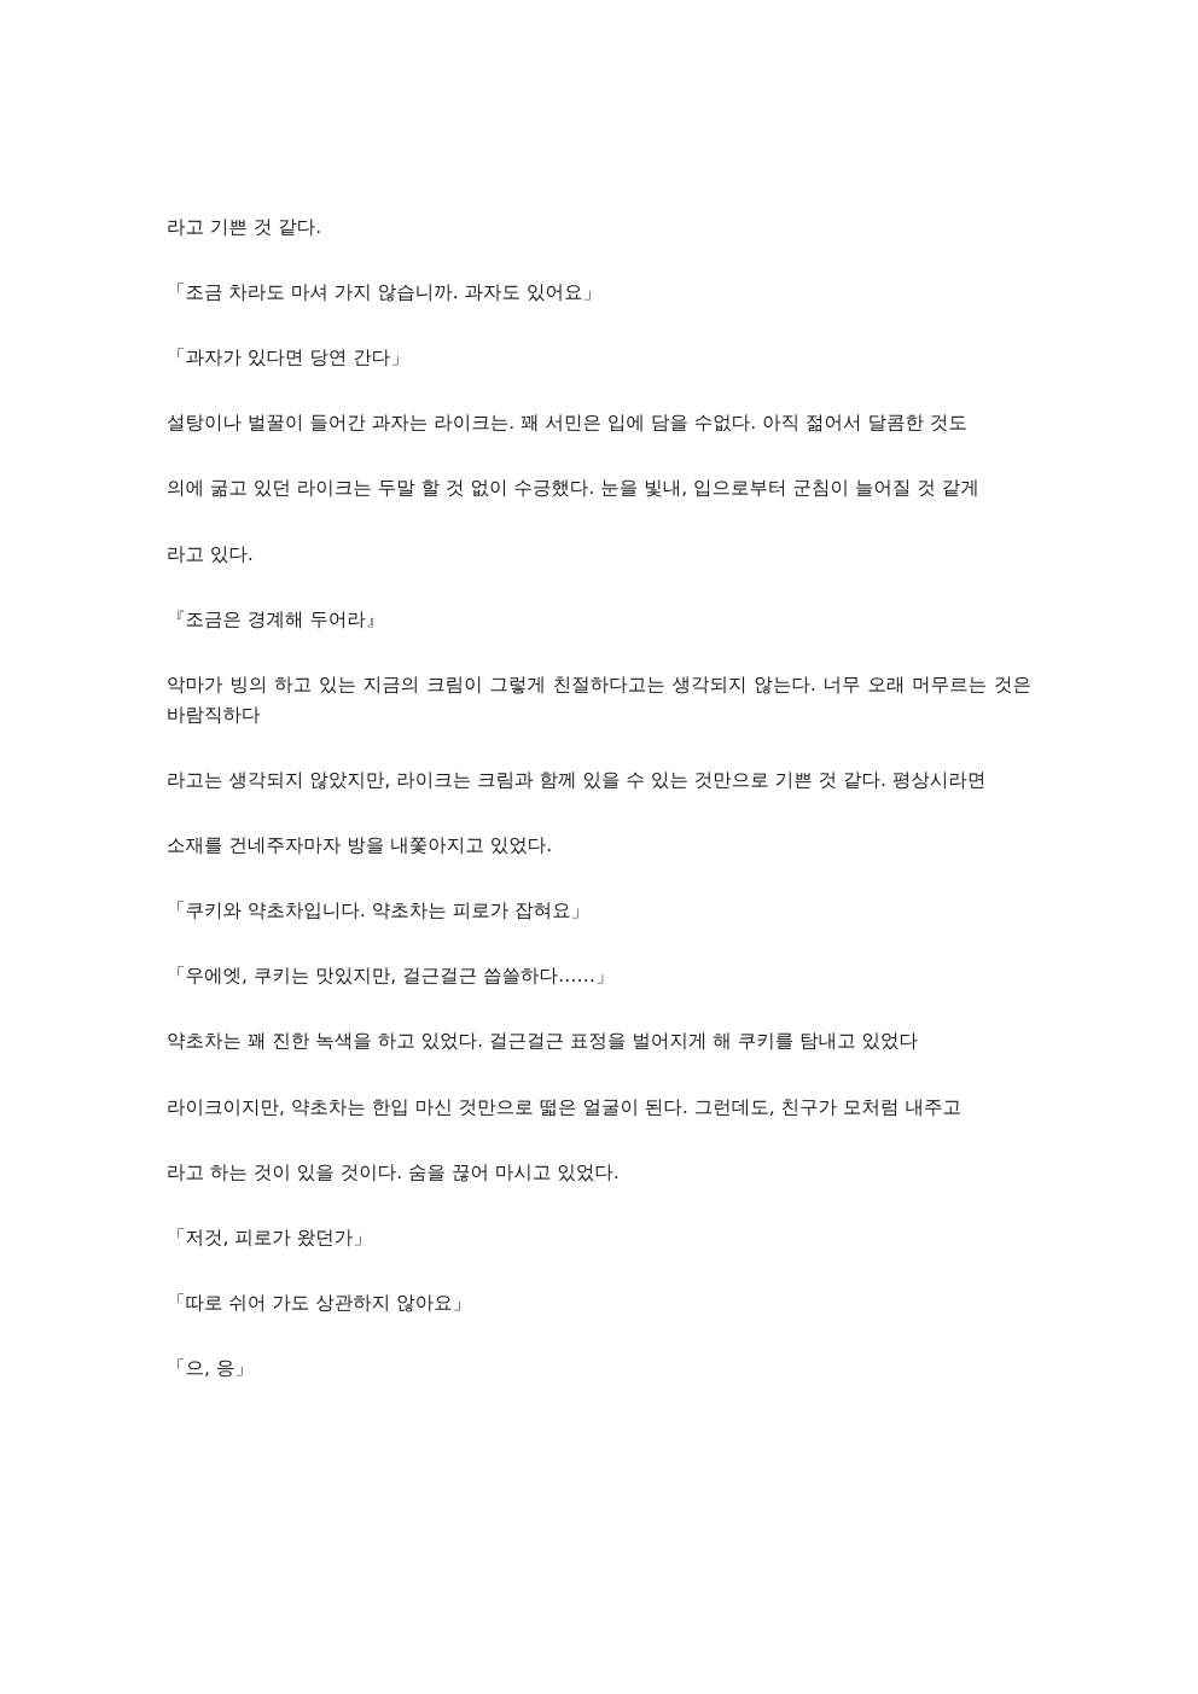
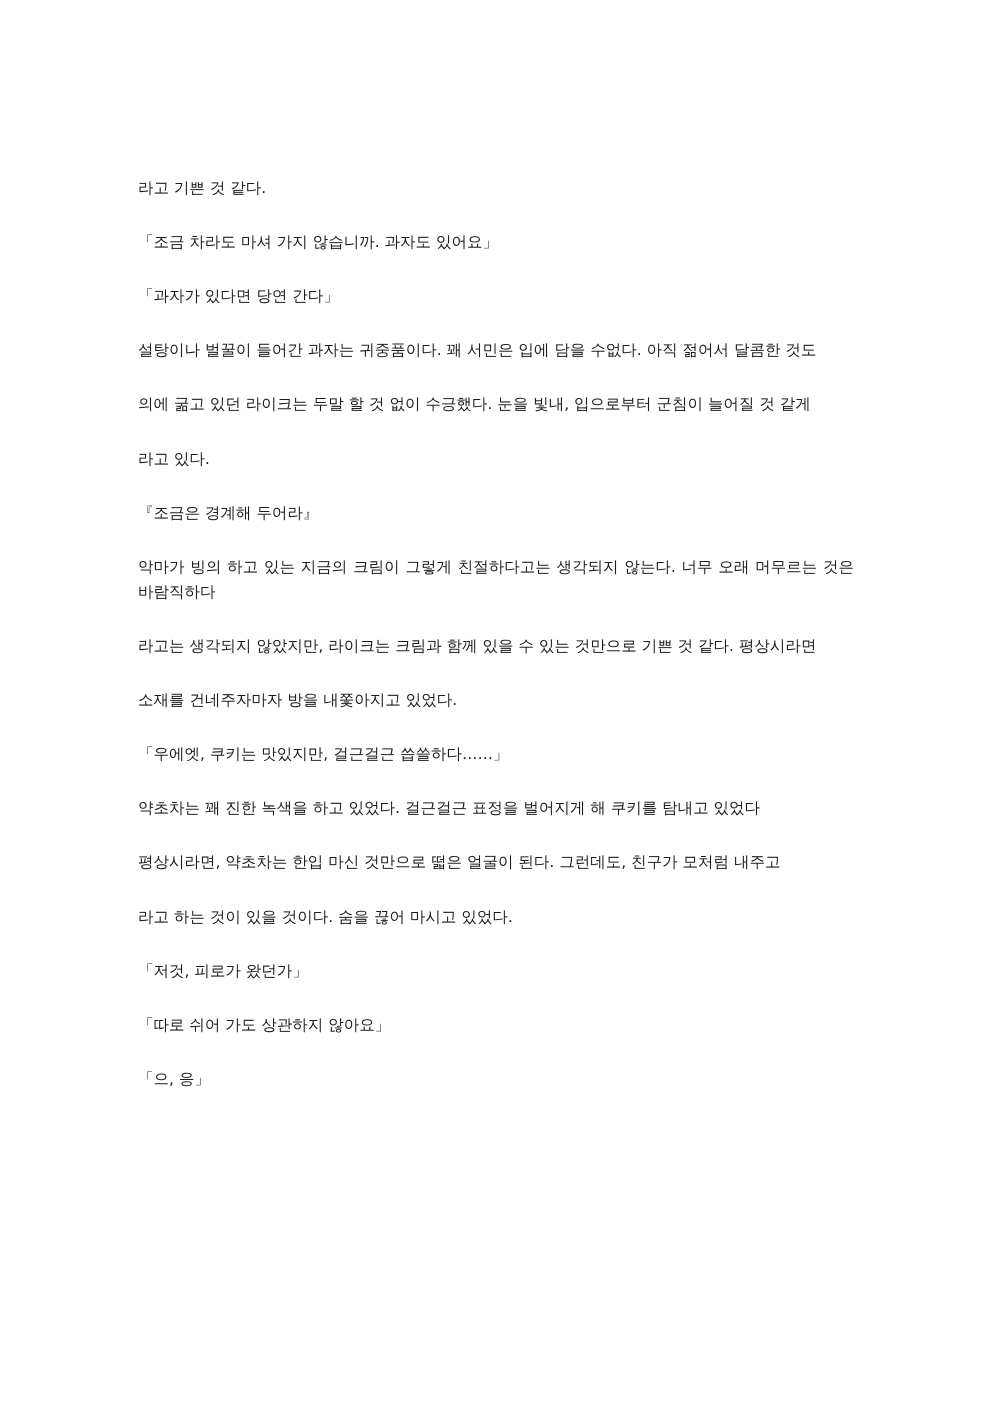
  라고 기쁜 것 같다.
  「조금 차라도 마셔 가지 않습니까. 과자도 있어요」
  「과자가 있다면 당연 간다」
- 설탕이나 벌꿀이 들어간 과자는 라이크는. 꽤 서민은 입에 담을 수없다. 아직 젊어서 달콤한 것도
+ 설탕이나 벌꿀이 들어간 과자는 귀중품이다. 꽤 서민은 입에 담을 수없다. 아직 젊어서 달콤한 것도
  의에 굶고 있던 라이크는 두말 할 것 없이 수긍했다. 눈을 빛내, 입으로부터 군침이 늘어질 것 같게
  라고 있다.
  『조금은 경계해 두어라』
  악마가 빙의 하고 있는 지금의 크림이 그렇게 친절하다고는 생각되지 않는다. 너무 오래 머무르는 것은 바람직하다
  라고는 생각되지 않았지만, 라이크는 크림과 함께 있을 수 있는 것만으로 기쁜 것 같다. 평상시라면
  소재를 건네주자마자 방을 내쫓아지고 있었다.
- 「쿠키와 약초차입니다. 약초차는 피로가 잡혀요」
  「우에엣, 쿠키는 맛있지만, 걸근걸근 씁쓸하다……」
  약초차는 꽤 진한 녹색을 하고 있었다. 걸근걸근 표정을 벌어지게 해 쿠키를 탐내고 있었다
- 라이크이지만, 약초차는 한입 마신 것만으로 떫은 얼굴이 된다. 그런데도, 친구가 모처럼 내주고
+ 평상시라면, 약초차는 한입 마신 것만으로 떫은 얼굴이 된다. 그런데도, 친구가 모처럼 내주고
  라고 하는 것이 있을 것이다. 숨을 끊어 마시고 있었다.
  「저것, 피로가 왔던가」
  「따로 쉬어 가도 상관하지 않아요」
  「으, 응」
